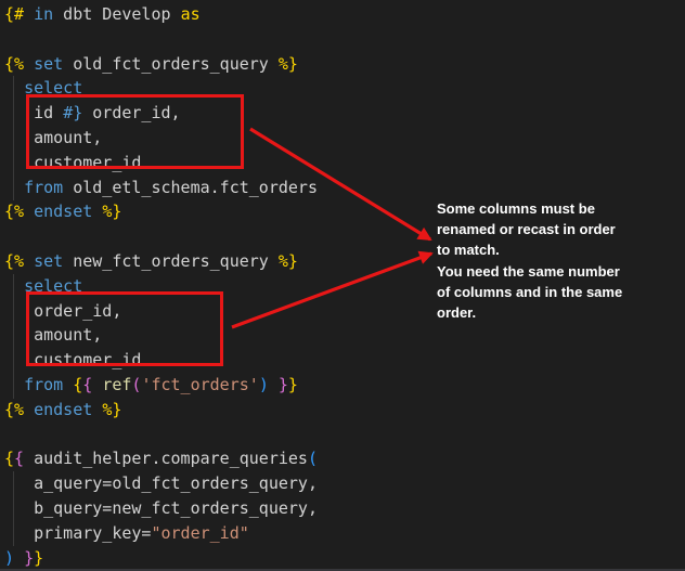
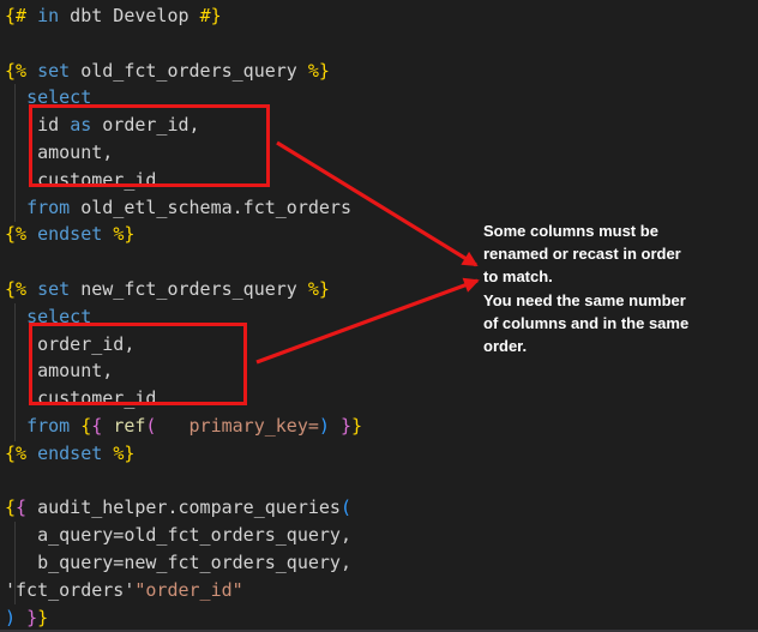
- {# in dbt Develop as
+ {# in dbt Develop #}
  {% set old_fct_orders_query %}
  select
- id #} order_id,
+ id as order_id,
  amount,
  customer_id
  from old_etl_schema.fct_orders
  {% endset %}
  {% set new_fct_orders_query %}
  select
  order_id,
  amount,
  customer_id
- from {{ ref('fct_orders') }}
+ from {{ ref( primary_key=) }}
  {% endset %}
  {{ audit_helper.compare_queries(
  a_query=old_fct_orders_query,
  b_query=new_fct_orders_query,
- primary_key="order_id"
+ 'fct_orders'"order_id"
  ) }}
  Some columns must be
  renamed or recast in order
  to match.
  You need the same number
  of columns and in the same
  order.
